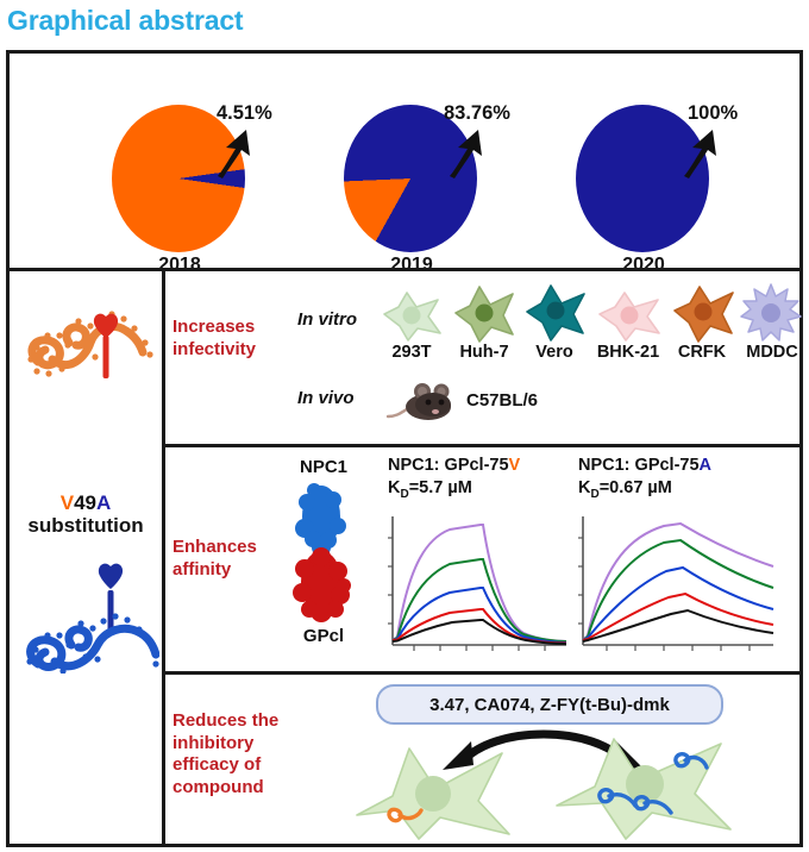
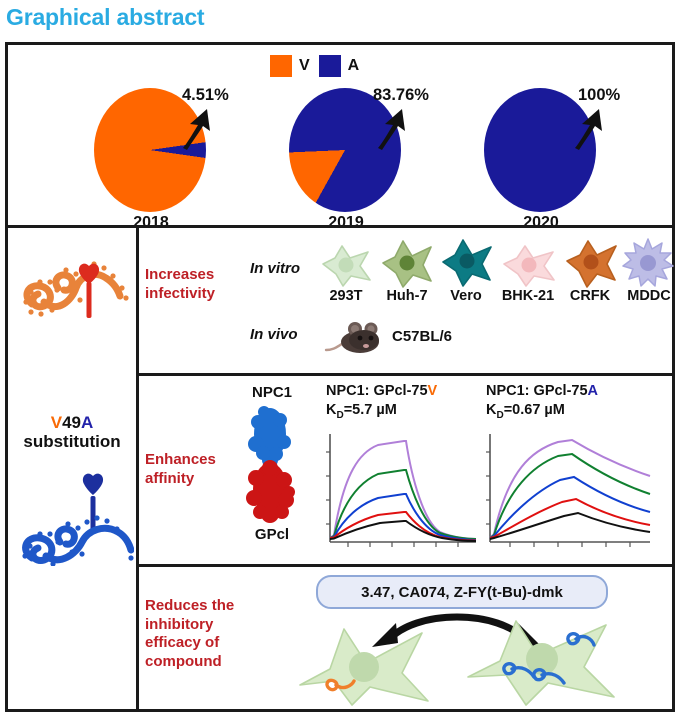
  Graphical abstract
+ V
+ A
  2018
  4.51%
  2019
  83.76%
  2020
  100%
  V49A
  substitution
  Increases
  infectivity
  In vitro
  In vivo
  293T
  Huh-7
  Vero
  BHK-21
  CRFK
  MDDC
  C57BL/6
  Enhances
  affinity
  NPC1
  GPcl
  NPC1: GPcl-75V
  KD=5.7 µM
  NPC1: GPcl-75A
  KD=0.67 µM
  Reduces the
  inhibitory
  efficacy of
  compound
  3.47, CA074, Z-FY(t-Bu)-dmk
